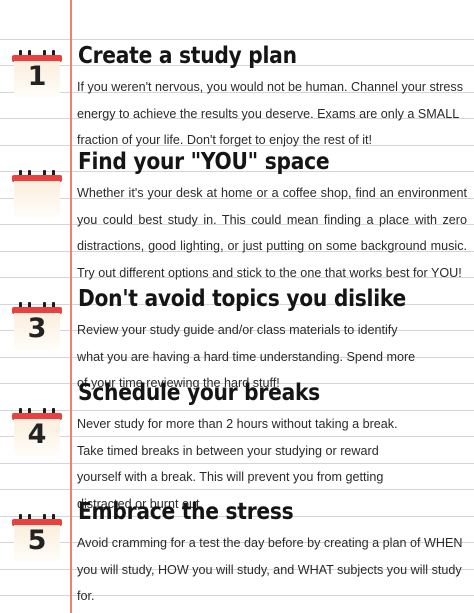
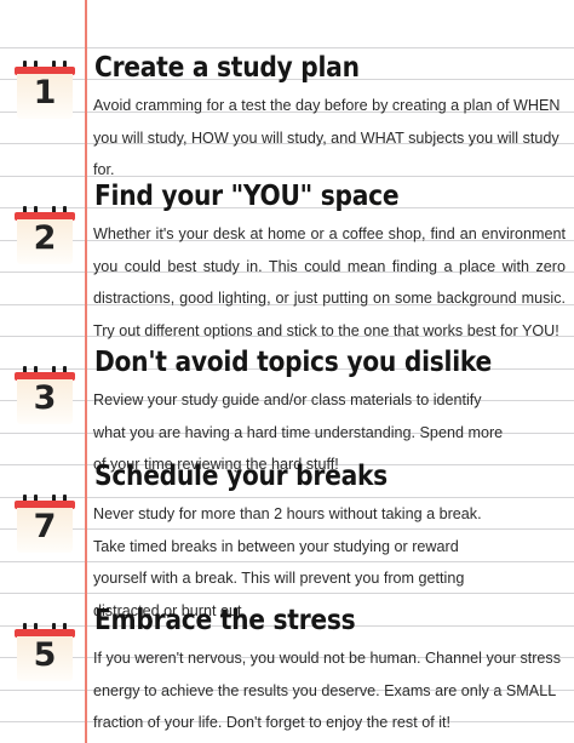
  1
  Create a study plan
- If you weren't nervous, you would not be human. Channel your stress energy to achieve the results you deserve. Exams are only a SMALL fraction of your life. Don't forget to enjoy the rest of it!
+ Avoid cramming for a test the day before by creating a plan of WHEN you will study, HOW you will study, and WHAT subjects you will study for.
+ 2
  Find your "YOU" space
  Whether it's your desk at home or a coffee shop, find an environment you could best study in. This could mean finding a place with zero distractions, good lighting, or just putting on some background music. Try out different options and stick to the one that works best for YOU!
  3
  Don't avoid topics you dislike
  Review your study guide and/or class materials to identify what you are having a hard time understanding. Spend more of your time reviewing the hard stuff!
- 4
+ 7
  Schedule your breaks
  Never study for more than 2 hours without taking a break. Take timed breaks in between your studying or reward yourself with a break. This will prevent you from getting distracted or burnt out.
  5
  Embrace the stress
- Avoid cramming for a test the day before by creating a plan of WHEN you will study, HOW you will study, and WHAT subjects you will study for.
+ If you weren't nervous, you would not be human. Channel your stress energy to achieve the results you deserve. Exams are only a SMALL fraction of your life. Don't forget to enjoy the rest of it!
